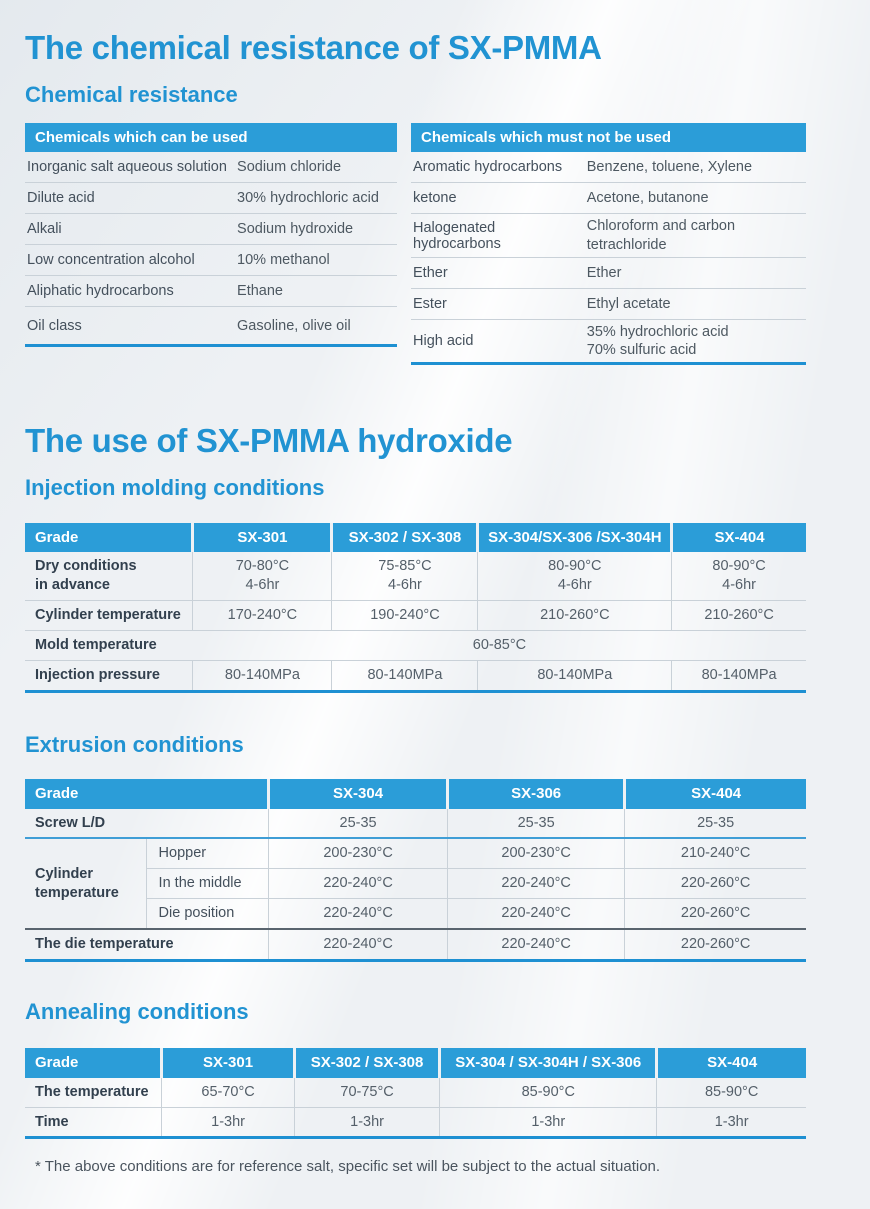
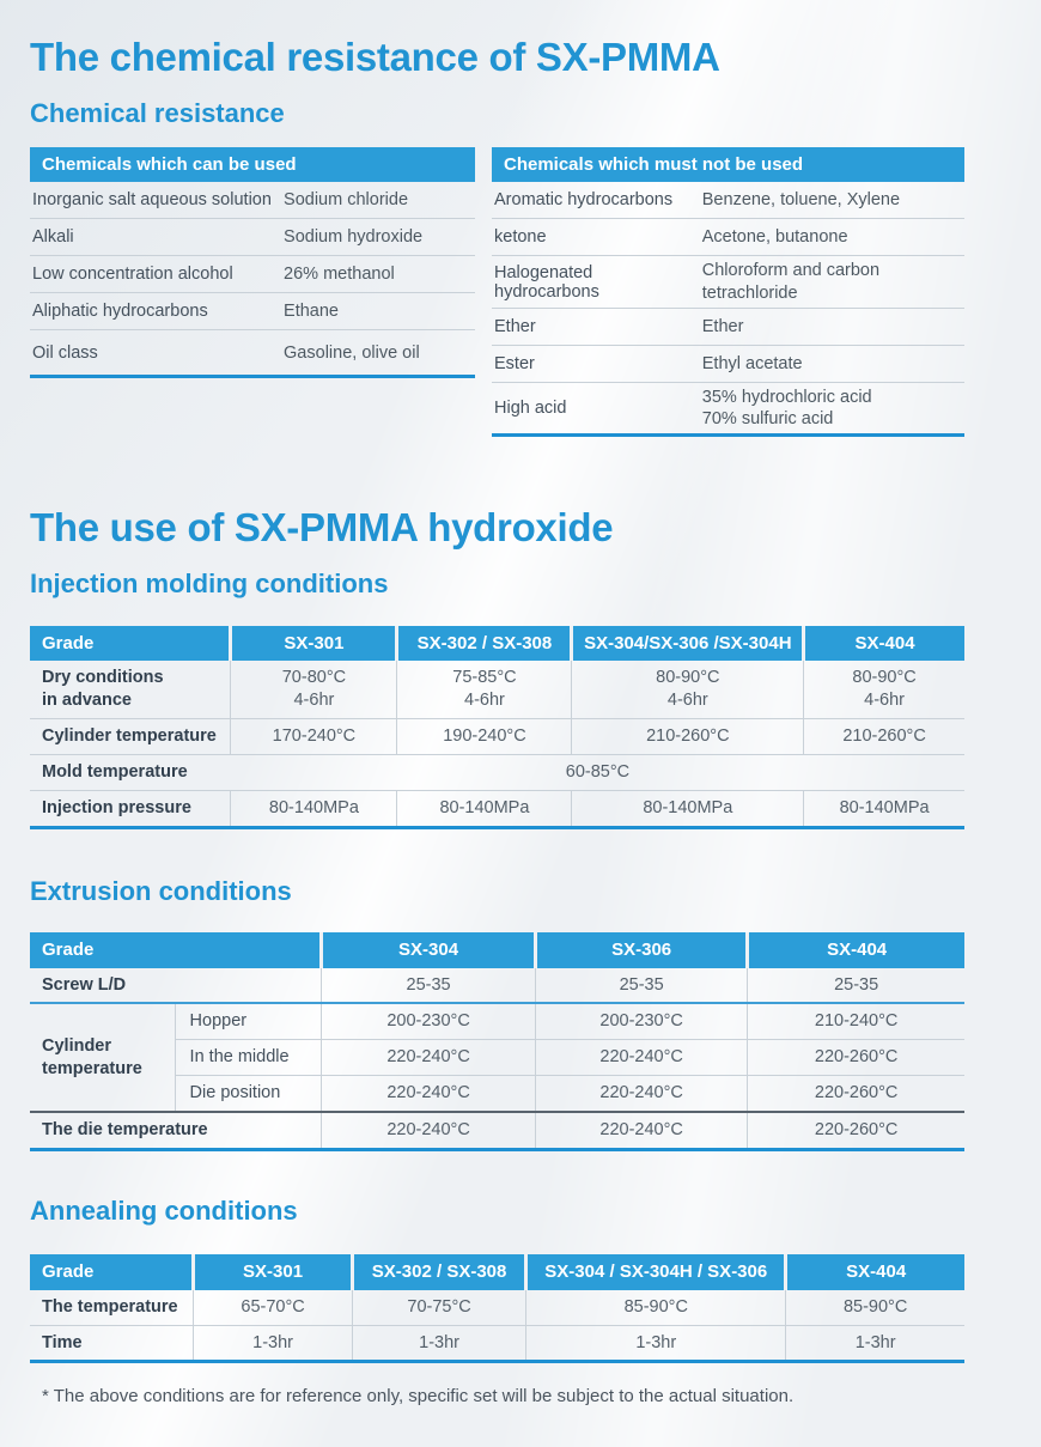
  The chemical resistance of SX-PMMA
  Chemical resistance
  Chemicals which can be used
  Inorganic salt aqueous solution
  Sodium chloride
- Dilute acid
- 30% hydrochloric acid
  Alkali
  Sodium hydroxide
  Low concentration alcohol
- 10% methanol
+ 26% methanol
  Aliphatic hydrocarbons
  Ethane
  Oil class
  Gasoline, olive oil
  Chemicals which must not be used
  Aromatic hydrocarbons
  Benzene, toluene, Xylene
  ketone
  Acetone, butanone
  Halogenated hydrocarbons
  Chloroform and carbon tetrachloride
  Ether
  Ether
  Ester
  Ethyl acetate
  High acid
  35% hydrochloric acid
  70% sulfuric acid
  The use of SX-PMMA hydroxide
  Injection molding conditions
  Grade	SX-301	SX-302 / SX-308	SX-304/SX-306 /SX-304H	SX-404
  Dry conditions in advance	70-80°C 4-6hr	75-85°C 4-6hr	80-90°C 4-6hr	80-90°C 4-6hr
  Cylinder temperature	170-240°C	190-240°C	210-260°C	210-260°C
  Mold temperature	60-85°C
  Injection pressure	80-140MPa	80-140MPa	80-140MPa	80-140MPa
  Extrusion conditions
  Grade	SX-304	SX-306	SX-404
  Screw L/D	25-35	25-35	25-35
  Cylinder temperature	Hopper	200-230°C	200-230°C	210-240°C
  In the middle	220-240°C	220-240°C	220-260°C
  Die position	220-240°C	220-240°C	220-260°C
  The die temperature	220-240°C	220-240°C	220-260°C
  Annealing conditions
  Grade	SX-301	SX-302 / SX-308	SX-304 / SX-304H / SX-306	SX-404
  The temperature	65-70°C	70-75°C	85-90°C	85-90°C
  Time	1-3hr	1-3hr	1-3hr	1-3hr
- * The above conditions are for reference salt, specific set will be subject to the actual situation.
+ * The above conditions are for reference only, specific set will be subject to the actual situation.
